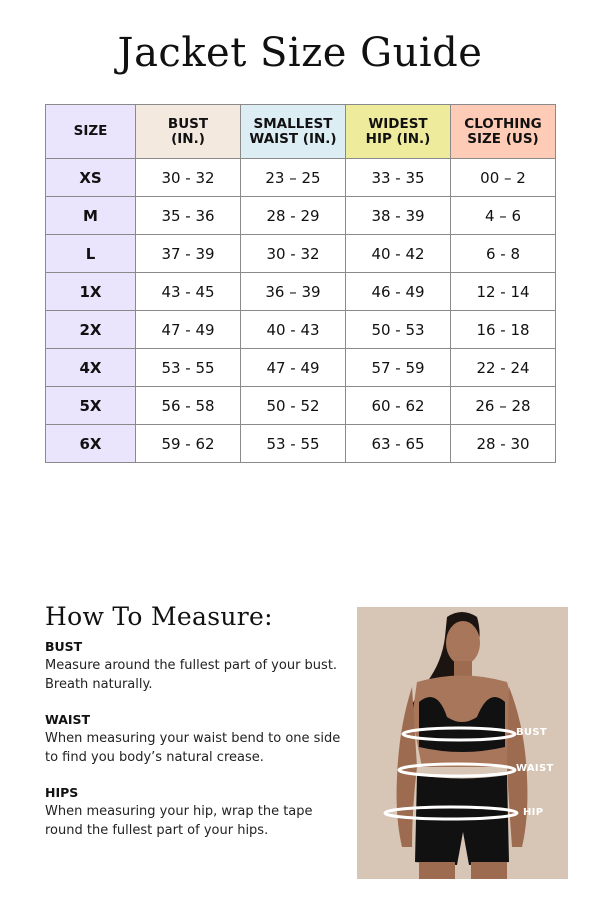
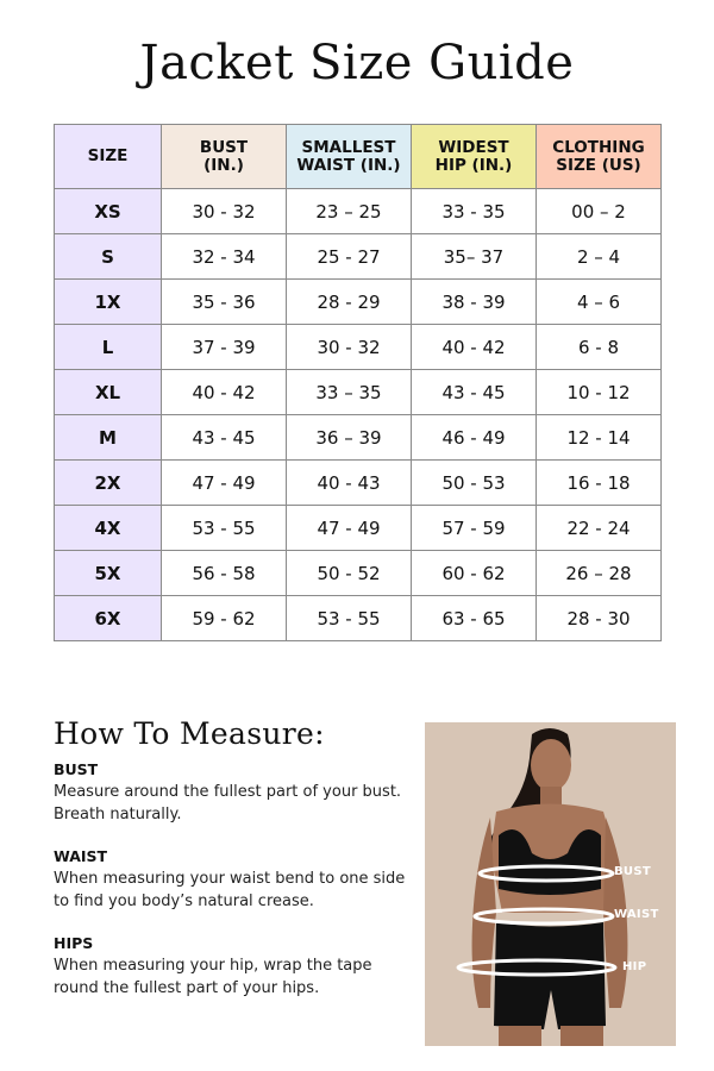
  Jacket Size Guide
  SIZE	BUST(IN.)	SMALLESTWAIST (IN.)	WIDESTHIP (IN.)	CLOTHINGSIZE (US)
  XS	30 - 32	23 – 25	33 - 35	00 – 2
+ S	32 - 34	25 - 27	35– 37	2 – 4
- M	35 - 36	28 - 29	38 - 39	4 – 6
+ 1X	35 - 36	28 - 29	38 - 39	4 – 6
  L	37 - 39	30 - 32	40 - 42	6 - 8
+ XL	40 - 42	33 – 35	43 - 45	10 - 12
- 1X	43 - 45	36 – 39	46 - 49	12 - 14
+ M	43 - 45	36 – 39	46 - 49	12 - 14
  2X	47 - 49	40 - 43	50 - 53	16 - 18
  4X	53 - 55	47 - 49	57 - 59	22 - 24
  5X	56 - 58	50 - 52	60 - 62	26 – 28
  6X	59 - 62	53 - 55	63 - 65	28 - 30
  How To Measure:
  BUST
  Measure around the fullest part of your bust. Breath naturally.
  WAIST
  When measuring your waist bend to one side to find you body’s natural crease.
  HIPS
  When measuring your hip, wrap the tape round the fullest part of your hips.
  BUST
  WAIST
  HIP
